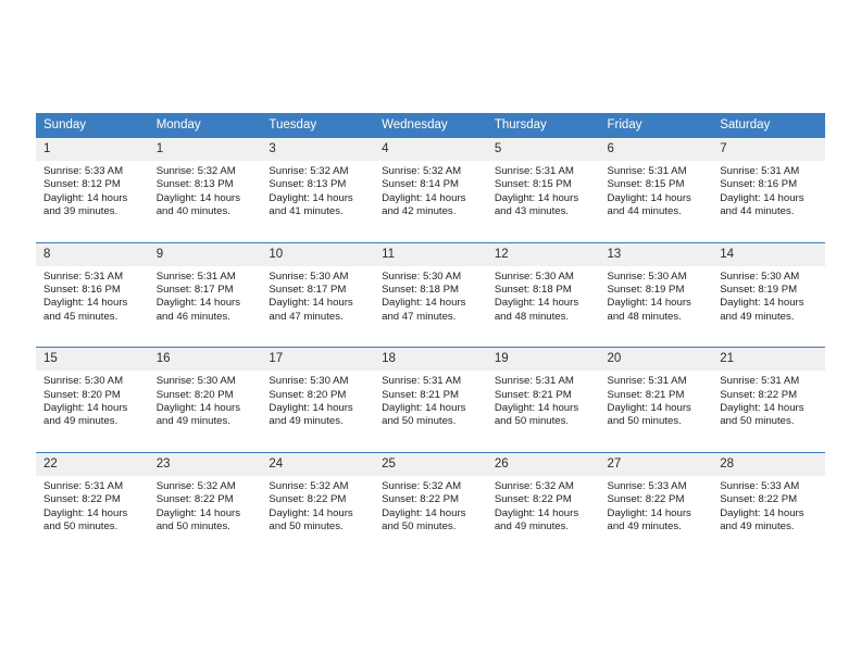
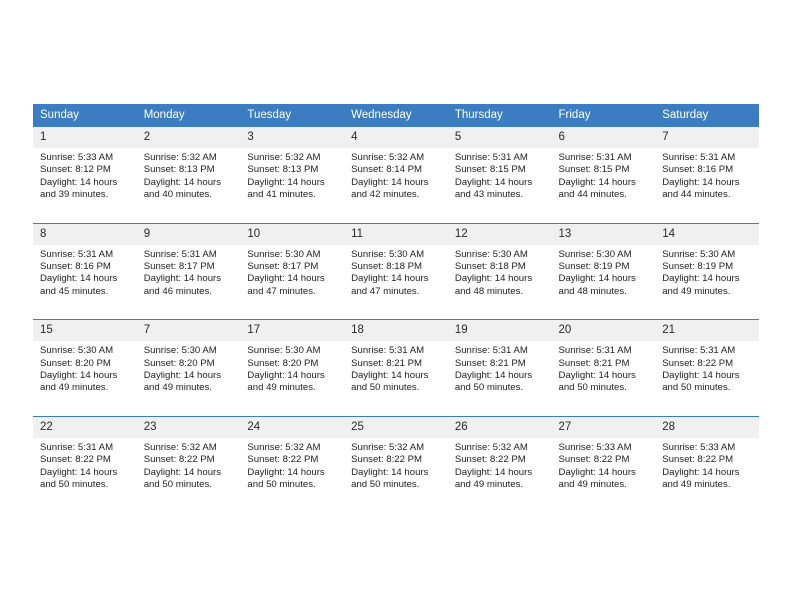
  Sunday	Monday	Tuesday	Wednesday	Thursday	Friday	Saturday
- 1Sunrise: 5:33 AMSunset: 8:12 PMDaylight: 14 hoursand 39 minutes.	1Sunrise: 5:32 AMSunset: 8:13 PMDaylight: 14 hoursand 40 minutes.	3Sunrise: 5:32 AMSunset: 8:13 PMDaylight: 14 hoursand 41 minutes.	4Sunrise: 5:32 AMSunset: 8:14 PMDaylight: 14 hoursand 42 minutes.	5Sunrise: 5:31 AMSunset: 8:15 PMDaylight: 14 hoursand 43 minutes.	6Sunrise: 5:31 AMSunset: 8:15 PMDaylight: 14 hoursand 44 minutes.	7Sunrise: 5:31 AMSunset: 8:16 PMDaylight: 14 hoursand 44 minutes.
+ 1Sunrise: 5:33 AMSunset: 8:12 PMDaylight: 14 hoursand 39 minutes.	2Sunrise: 5:32 AMSunset: 8:13 PMDaylight: 14 hoursand 40 minutes.	3Sunrise: 5:32 AMSunset: 8:13 PMDaylight: 14 hoursand 41 minutes.	4Sunrise: 5:32 AMSunset: 8:14 PMDaylight: 14 hoursand 42 minutes.	5Sunrise: 5:31 AMSunset: 8:15 PMDaylight: 14 hoursand 43 minutes.	6Sunrise: 5:31 AMSunset: 8:15 PMDaylight: 14 hoursand 44 minutes.	7Sunrise: 5:31 AMSunset: 8:16 PMDaylight: 14 hoursand 44 minutes.
  8Sunrise: 5:31 AMSunset: 8:16 PMDaylight: 14 hoursand 45 minutes.	9Sunrise: 5:31 AMSunset: 8:17 PMDaylight: 14 hoursand 46 minutes.	10Sunrise: 5:30 AMSunset: 8:17 PMDaylight: 14 hoursand 47 minutes.	11Sunrise: 5:30 AMSunset: 8:18 PMDaylight: 14 hoursand 47 minutes.	12Sunrise: 5:30 AMSunset: 8:18 PMDaylight: 14 hoursand 48 minutes.	13Sunrise: 5:30 AMSunset: 8:19 PMDaylight: 14 hoursand 48 minutes.	14Sunrise: 5:30 AMSunset: 8:19 PMDaylight: 14 hoursand 49 minutes.
- 15Sunrise: 5:30 AMSunset: 8:20 PMDaylight: 14 hoursand 49 minutes.	16Sunrise: 5:30 AMSunset: 8:20 PMDaylight: 14 hoursand 49 minutes.	17Sunrise: 5:30 AMSunset: 8:20 PMDaylight: 14 hoursand 49 minutes.	18Sunrise: 5:31 AMSunset: 8:21 PMDaylight: 14 hoursand 50 minutes.	19Sunrise: 5:31 AMSunset: 8:21 PMDaylight: 14 hoursand 50 minutes.	20Sunrise: 5:31 AMSunset: 8:21 PMDaylight: 14 hoursand 50 minutes.	21Sunrise: 5:31 AMSunset: 8:22 PMDaylight: 14 hoursand 50 minutes.
+ 15Sunrise: 5:30 AMSunset: 8:20 PMDaylight: 14 hoursand 49 minutes.	7Sunrise: 5:30 AMSunset: 8:20 PMDaylight: 14 hoursand 49 minutes.	17Sunrise: 5:30 AMSunset: 8:20 PMDaylight: 14 hoursand 49 minutes.	18Sunrise: 5:31 AMSunset: 8:21 PMDaylight: 14 hoursand 50 minutes.	19Sunrise: 5:31 AMSunset: 8:21 PMDaylight: 14 hoursand 50 minutes.	20Sunrise: 5:31 AMSunset: 8:21 PMDaylight: 14 hoursand 50 minutes.	21Sunrise: 5:31 AMSunset: 8:22 PMDaylight: 14 hoursand 50 minutes.
  22Sunrise: 5:31 AMSunset: 8:22 PMDaylight: 14 hoursand 50 minutes.	23Sunrise: 5:32 AMSunset: 8:22 PMDaylight: 14 hoursand 50 minutes.	24Sunrise: 5:32 AMSunset: 8:22 PMDaylight: 14 hoursand 50 minutes.	25Sunrise: 5:32 AMSunset: 8:22 PMDaylight: 14 hoursand 50 minutes.	26Sunrise: 5:32 AMSunset: 8:22 PMDaylight: 14 hoursand 49 minutes.	27Sunrise: 5:33 AMSunset: 8:22 PMDaylight: 14 hoursand 49 minutes.	28Sunrise: 5:33 AMSunset: 8:22 PMDaylight: 14 hoursand 49 minutes.
